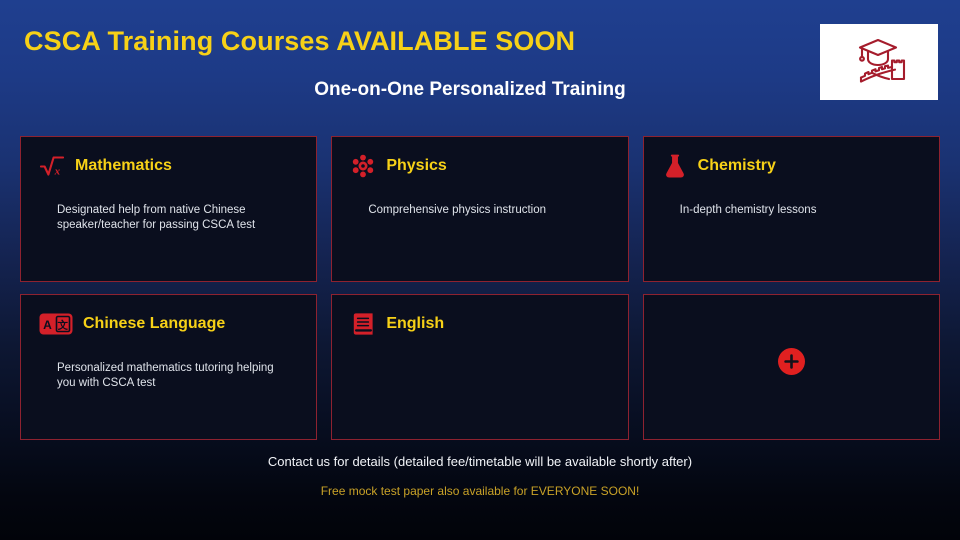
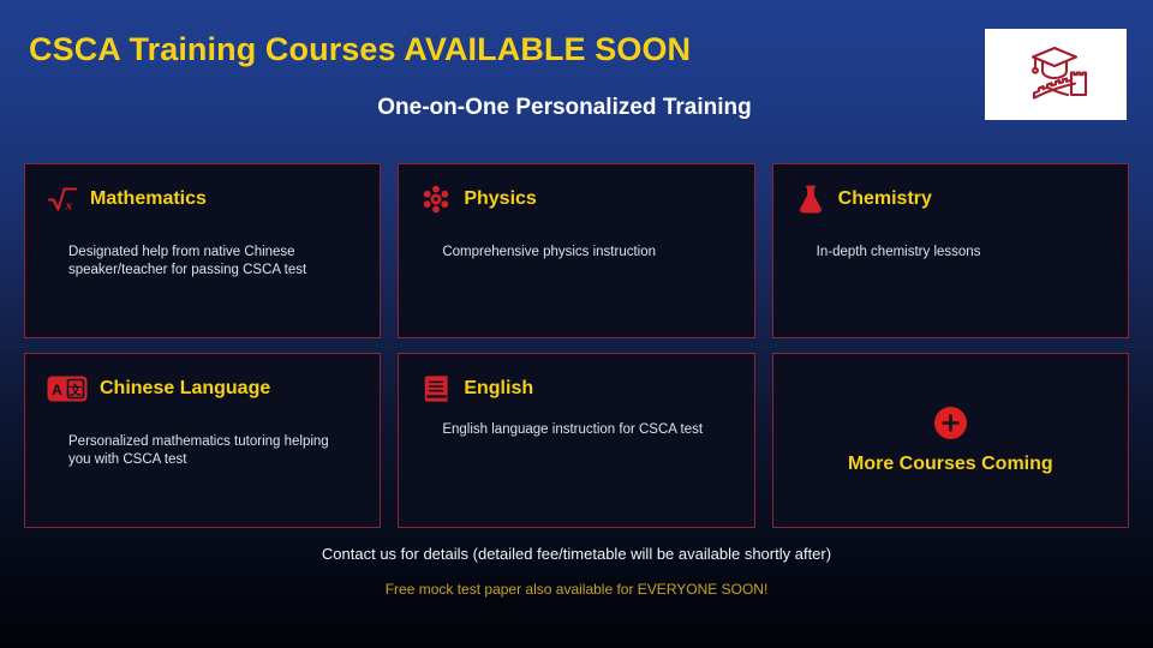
  CSCA Training Courses AVAILABLE SOON
  One-on-One Personalized Training
  x
  Mathematics
  Designated help from native Chinese speaker/teacher for passing CSCA test
  Physics
  Comprehensive physics instruction
  Chemistry
  In-depth chemistry lessons
  A
  文
  Chinese Language
  Personalized mathematics tutoring helping you with CSCA test
  English
+ English language instruction for CSCA test
+ More Courses Coming
  Contact us for details (detailed fee/timetable will be available shortly after)
  Free mock test paper also available for EVERYONE SOON!
